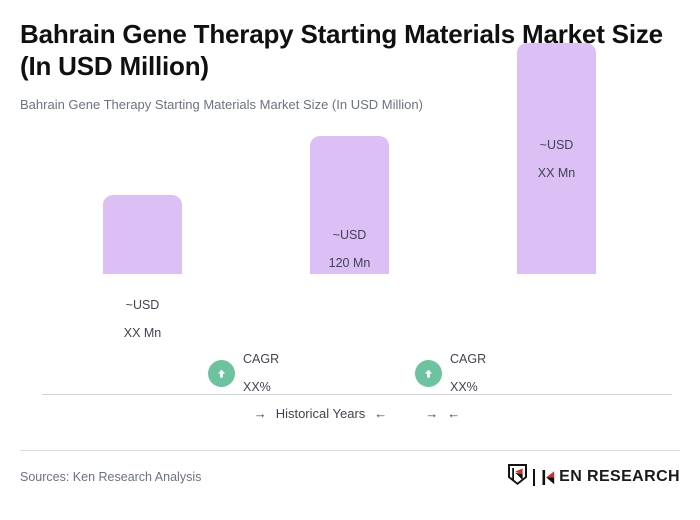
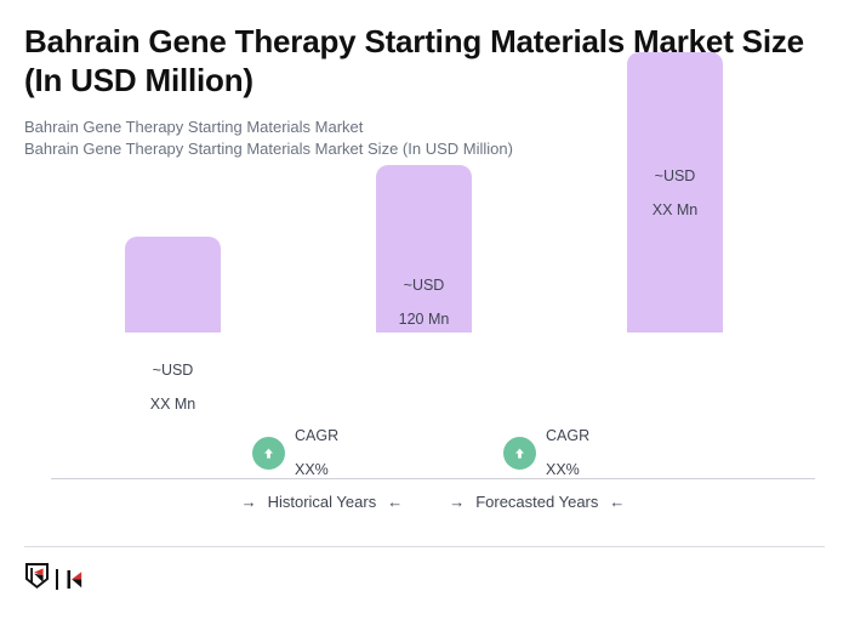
  Bahrain Gene Therapy Starting Materials Market Size (In USD Million)
+ Bahrain Gene Therapy Starting Materials Market
  Bahrain Gene Therapy Starting Materials Market Size (In USD Million)
  ~USD
  XX Mn
  CAGR
  XX%
  ~USD
  120 Mn
  CAGR
  XX%
  ~USD
  XX Mn
  →
  Historical Years
  ←
  →
+ Forecasted Years
  ←
- Sources: Ken Research Analysis
- EN RESEARCH
